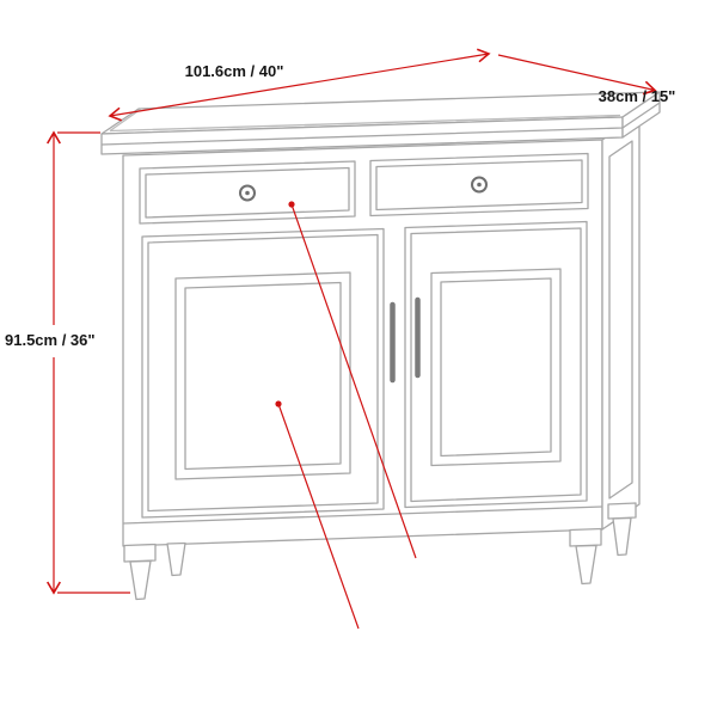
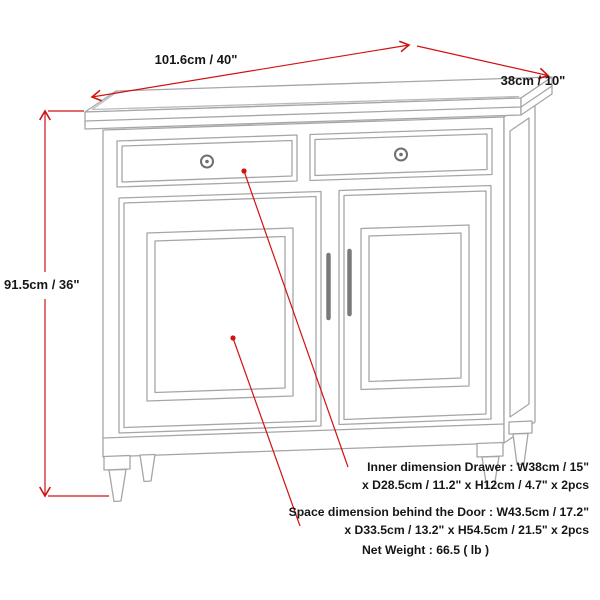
  101.6cm / 40"
- 38cm / 15"
+ 38cm / 10"
  91.5cm / 36"
+ Inner dimension Drawer : W38cm / 15"
+ x D28.5cm / 11.2" x H12cm / 4.7" x 2pcs
+ Space dimension behind the Door : W43.5cm / 17.2"
+ x D33.5cm / 13.2" x H54.5cm / 21.5" x 2pcs
+ Net Weight : 66.5 ( lb )
